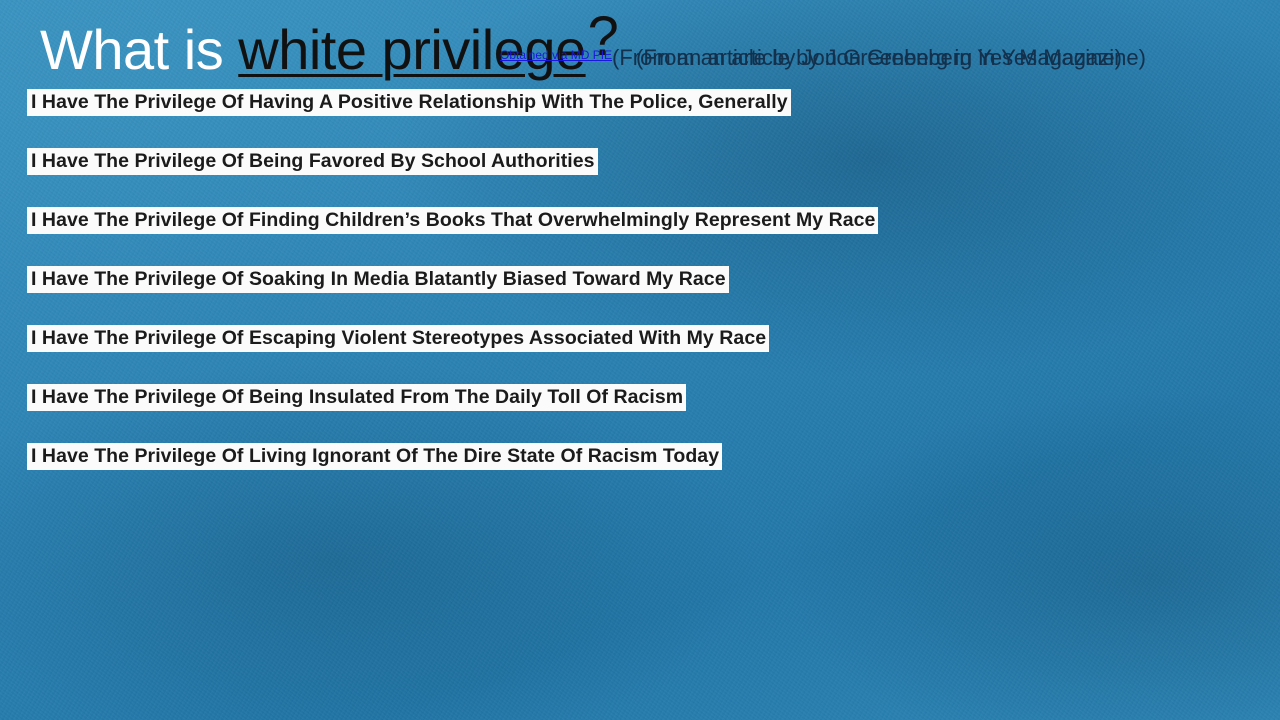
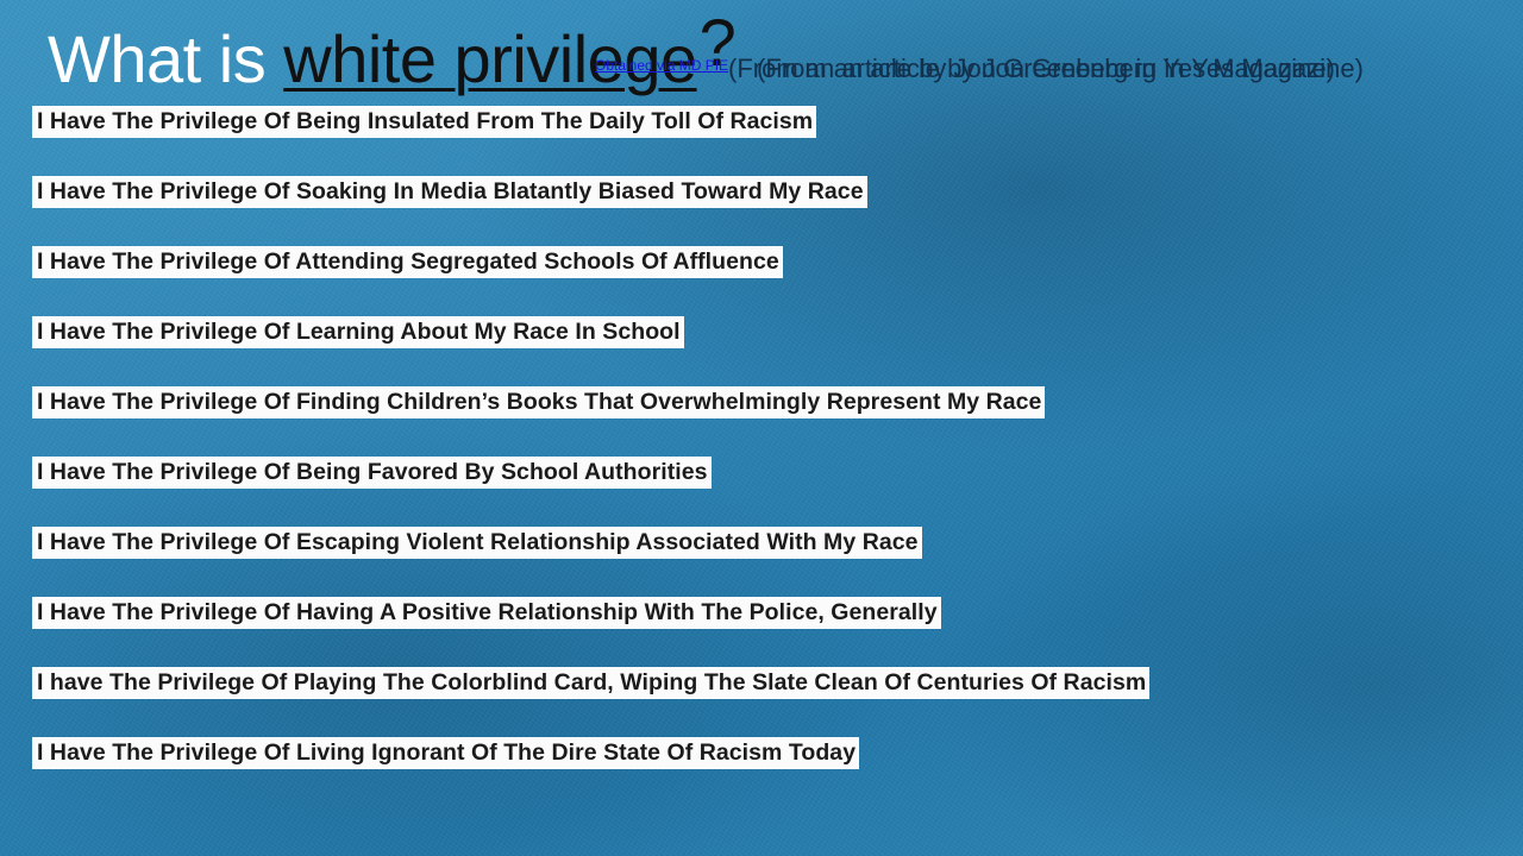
  What is white privilege?
  Obtained via MD PIE
  (From an article by Jon Greenberg in Yes Magazine)
  (From an article by Jon Greenberg in Yes Magazine)
- I Have The Privilege Of Having A Positive Relationship With The Police, Generally
+ I Have The Privilege Of Being Insulated From The Daily Toll Of Racism
- I Have The Privilege Of Being Favored By School Authorities
+ I Have The Privilege Of Soaking In Media Blatantly Biased Toward My Race
+ I Have The Privilege Of Attending Segregated Schools Of Affluence
+ I Have The Privilege Of Learning About My Race In School
  I Have The Privilege Of Finding Children’s Books That Overwhelmingly Represent My Race
- I Have The Privilege Of Soaking In Media Blatantly Biased Toward My Race
+ I Have The Privilege Of Being Favored By School Authorities
- I Have The Privilege Of Escaping Violent Stereotypes Associated With My Race
+ I Have The Privilege Of Escaping Violent Relationship Associated With My Race
- I Have The Privilege Of Being Insulated From The Daily Toll Of Racism
+ I Have The Privilege Of Having A Positive Relationship With The Police, Generally
+ I have The Privilege Of Playing The Colorblind Card, Wiping The Slate Clean Of Centuries Of Racism
  I Have The Privilege Of Living Ignorant Of The Dire State Of Racism Today
